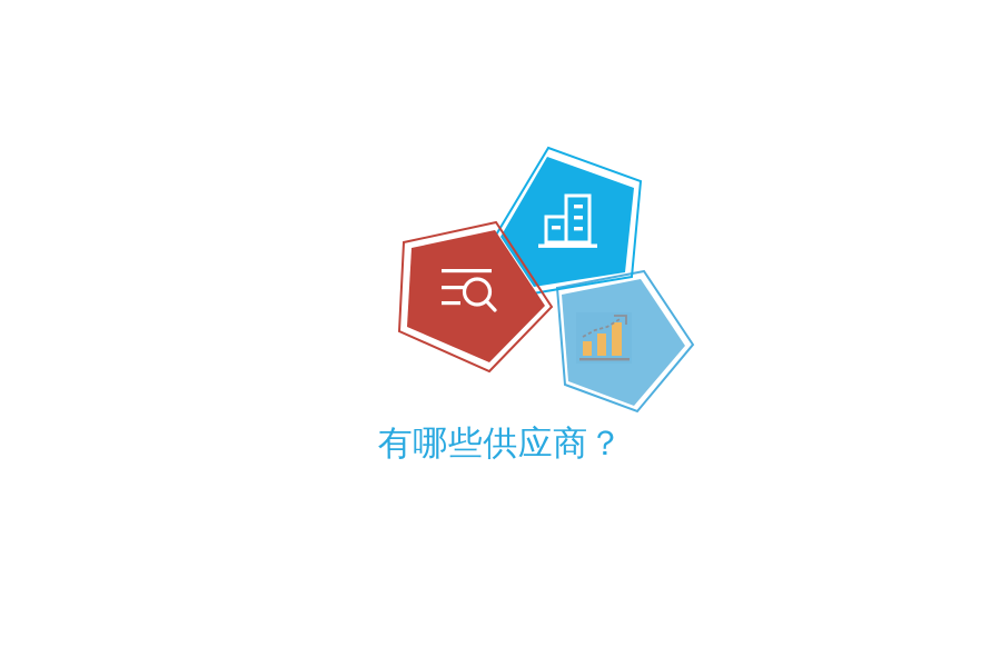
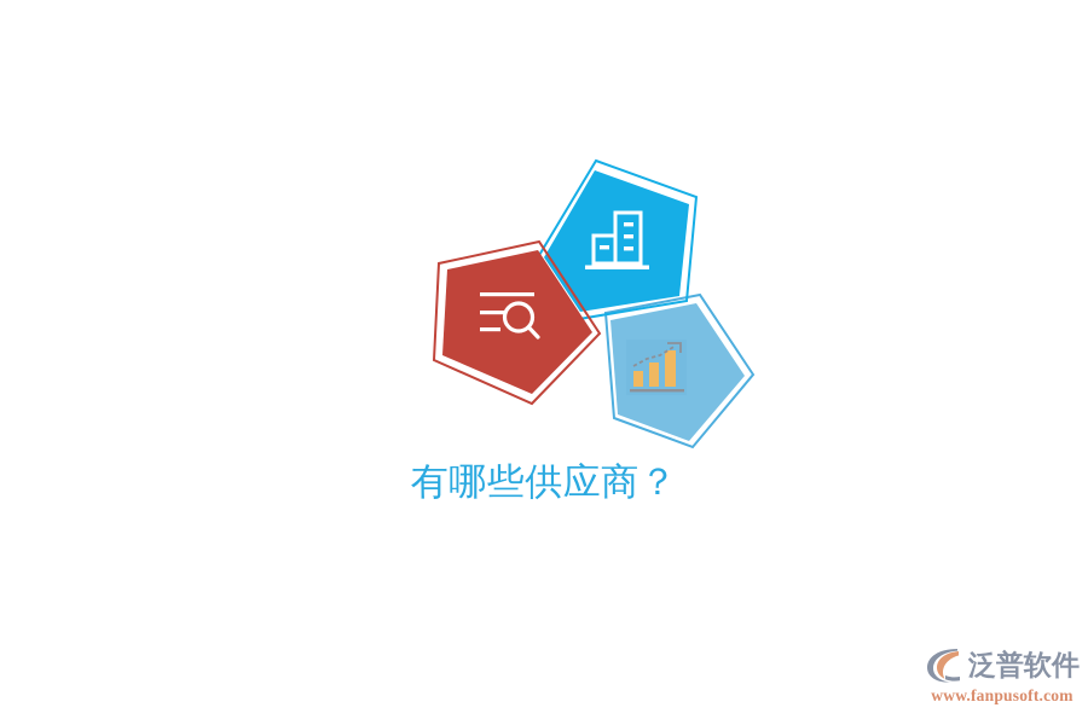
  有哪些供应商？
+ 泛普软件
+ www.fanpusoft.com
